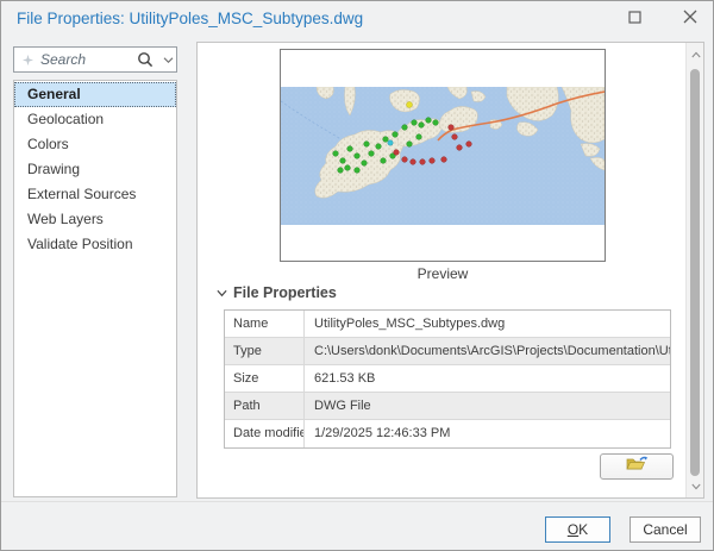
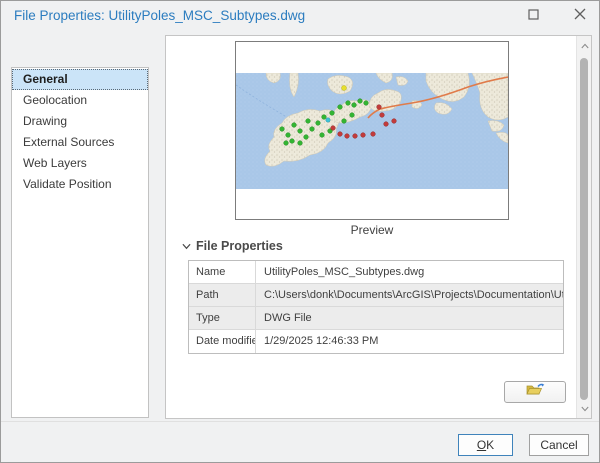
  File Properties: UtilityPoles_MSC_Subtypes.dwg
- Search
  General
  Geolocation
- Colors
  Drawing
  External Sources
  Web Layers
  Validate Position
  Preview
  File Properties
  Name
  UtilityPoles_MSC_Subtypes.dwg
- Type
+ Path
  C:\Users\donk\Documents\ArcGIS\Projects\Documentation\U
- Size
- 621.53 KB
- Path
+ Type
  DWG File
  Date modifie
  1/29/2025 12:46:33 PM
  O
  K
  Cancel
